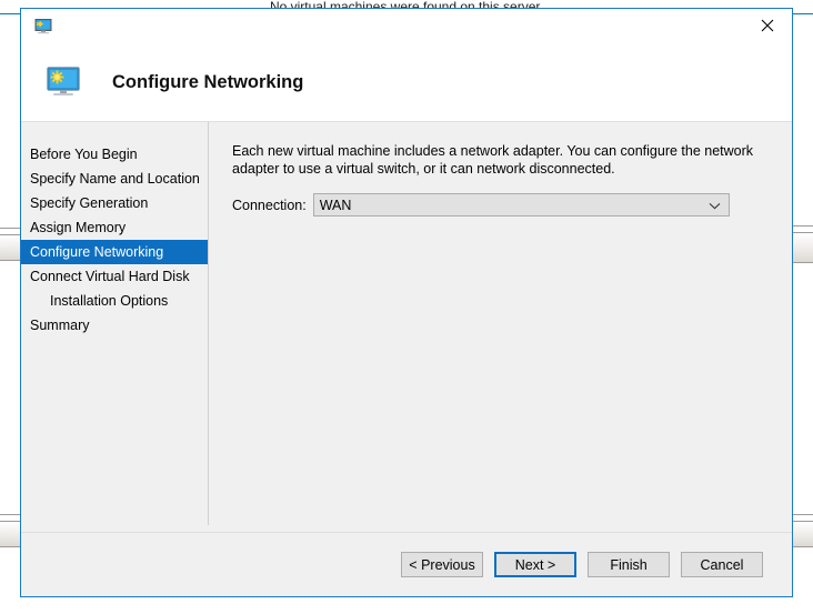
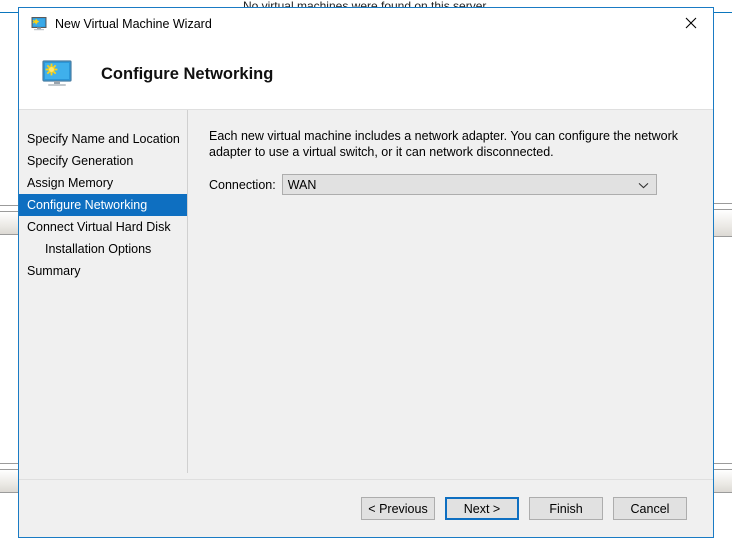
  No virtual machines were found on this server.
+ New Virtual Machine Wizard
  Configure Networking
- Before You Begin
  Specify Name and Location
  Specify Generation
  Assign Memory
  Configure Networking
  Connect Virtual Hard Disk
  Installation Options
  Summary
  Each new virtual machine includes a network adapter. You can configure the network adapter to use a virtual switch, or it can network disconnected.
  Connection:
  WAN
  < Previous
  Next >
  Finish
  Cancel
